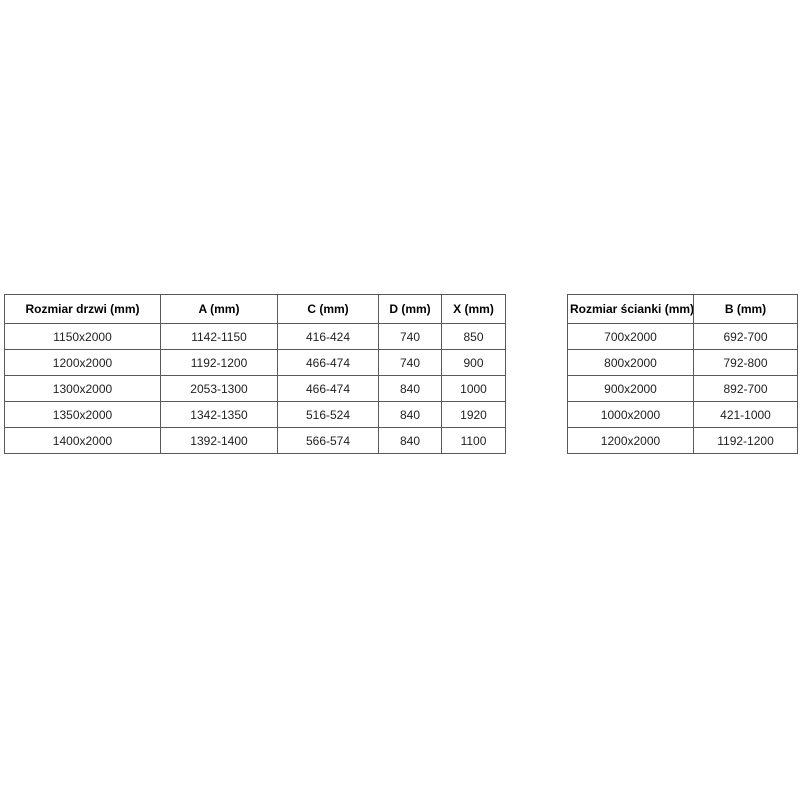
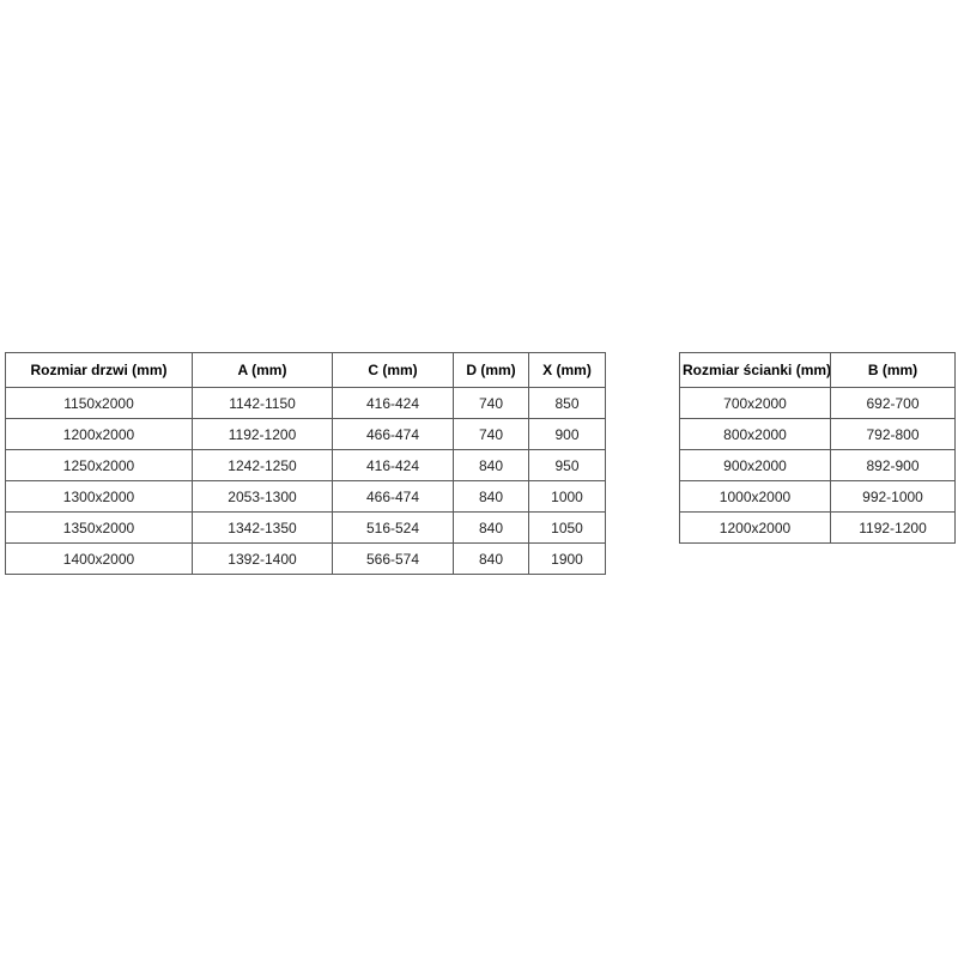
  Rozmiar drzwi (mm)	A (mm)	C (mm)	D (mm)	X (mm)
  1150x2000	1142-1150	416-424	740	850
  1200x2000	1192-1200	466-474	740	900
+ 1250x2000	1242-1250	416-424	840	950
  1300x2000	2053-1300	466-474	840	1000
- 1350x2000	1342-1350	516-524	840	1920
+ 1350x2000	1342-1350	516-524	840	1050
- 1400x2000	1392-1400	566-574	840	1100
+ 1400x2000	1392-1400	566-574	840	1900
  Rozmiar ścianki (mm)	B (mm)
  700x2000	692-700
  800x2000	792-800
- 900x2000	892-700
+ 900x2000	892-900
- 1000x2000	421-1000
+ 1000x2000	992-1000
  1200x2000	1192-1200
